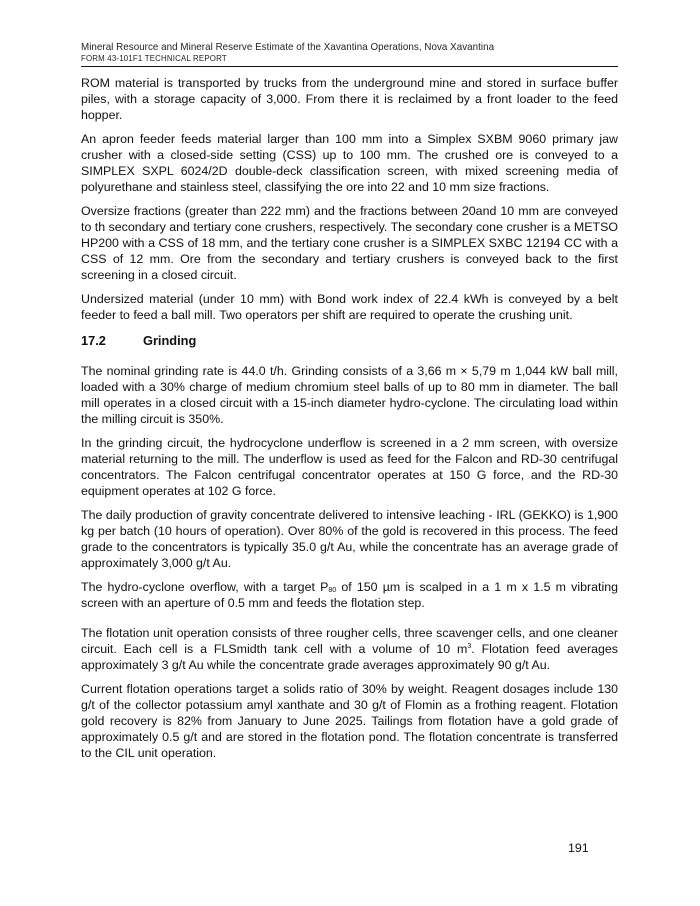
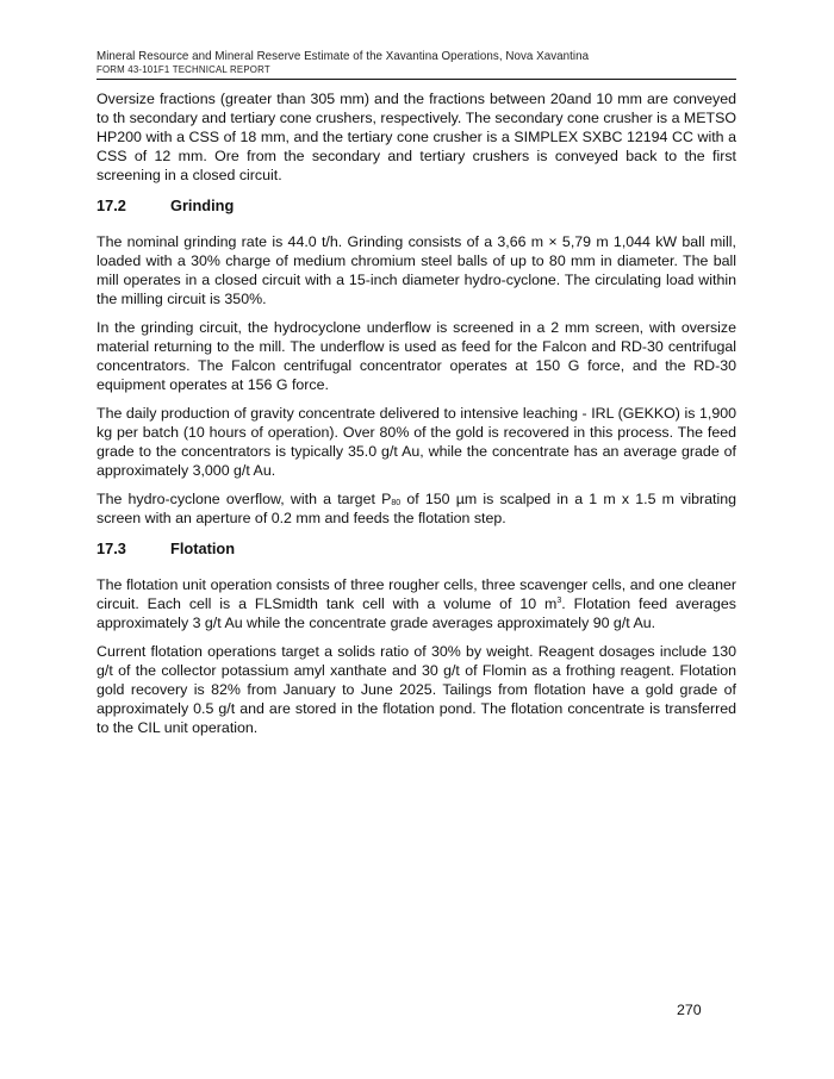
  Mineral Resource and Mineral Reserve Estimate of the Xavantina Operations, Nova Xavantina
  FORM 43-101F1 TECHNICAL REPORT
- ROM material is transported by trucks from the underground mine and stored in surface buffer piles, with a storage capacity of 3,000. From there it is reclaimed by a front loader to the feed hopper.
- An apron feeder feeds material larger than 100 mm into a Simplex SXBM 9060 primary jaw crusher with a closed-side setting (CSS) up to 100 mm. The crushed ore is conveyed to a SIMPLEX SXPL 6024/2D double-deck classification screen, with mixed screening media of polyurethane and stainless steel, classifying the ore into 22 and 10 mm size fractions.
- Oversize fractions (greater than 222 mm) and the fractions between 20and 10 mm are conveyed to th secondary and tertiary cone crushers, respectively. The secondary cone crusher is a METSO HP200 with a CSS of 18 mm, and the tertiary cone crusher is a SIMPLEX SXBC 12194 CC with a CSS of 12 mm. Ore from the secondary and tertiary crushers is conveyed back to the first screening in a closed circuit.
+ Oversize fractions (greater than 305 mm) and the fractions between 20and 10 mm are conveyed to th secondary and tertiary cone crushers, respectively. The secondary cone crusher is a METSO HP200 with a CSS of 18 mm, and the tertiary cone crusher is a SIMPLEX SXBC 12194 CC with a CSS of 12 mm. Ore from the secondary and tertiary crushers is conveyed back to the first screening in a closed circuit.
- Undersized material (under 10 mm) with Bond work index of 22.4 kWh is conveyed by a belt feeder to feed a ball mill. Two operators per shift are required to operate the crushing unit.
  17.2
  Grinding
  The nominal grinding rate is 44.0 t/h. Grinding consists of a 3,66 m × 5,79 m 1,044 kW ball mill, loaded with a 30% charge of medium chromium steel balls of up to 80 mm in diameter. The ball mill operates in a closed circuit with a 15-inch diameter hydro-cyclone. The circulating load within the milling circuit is 350%.
- In the grinding circuit, the hydrocyclone underflow is screened in a 2 mm screen, with oversize material returning to the mill. The underflow is used as feed for the Falcon and RD-30 centrifugal concentrators. The Falcon centrifugal concentrator operates at 150 G force, and the RD-30 equipment operates at 102 G force.
+ In the grinding circuit, the hydrocyclone underflow is screened in a 2 mm screen, with oversize material returning to the mill. The underflow is used as feed for the Falcon and RD-30 centrifugal concentrators. The Falcon centrifugal concentrator operates at 150 G force, and the RD-30 equipment operates at 156 G force.
  The daily production of gravity concentrate delivered to intensive leaching - IRL (GEKKO) is 1,900 kg per batch (10 hours of operation). Over 80% of the gold is recovered in this process. The feed grade to the concentrators is typically 35.0 g/t Au, while the concentrate has an average grade of approximately 3,000 g/t Au.
- The hydro-cyclone overflow, with a target P of 150 µm is scalped in a 1 m x 1.5 m vibrating screen with an aperture of 0.5 mm and feeds the flotation step.
+ The hydro-cyclone overflow, with a target P of 150 µm is scalped in a 1 m x 1.5 m vibrating screen with an aperture of 0.2 mm and feeds the flotation step.
+ 17.3
+ Flotation
  The flotation unit operation consists of three rougher cells, three scavenger cells, and one cleaner circuit. Each cell is a FLSmidth tank cell with a volume of 10 m . Flotation feed averages approximately 3 g/t Au while the concentrate grade averages approximately 90 g/t Au.
  Current flotation operations target a solids ratio of 30% by weight. Reagent dosages include 130 g/t of the collector potassium amyl xanthate and 30 g/t of Flomin as a frothing reagent. Flotation gold recovery is 82% from January to June 2025. Tailings from flotation have a gold grade of approximately 0.5 g/t and are stored in the flotation pond. The flotation concentrate is transferred to the CIL unit operation.
- 191
+ 270
